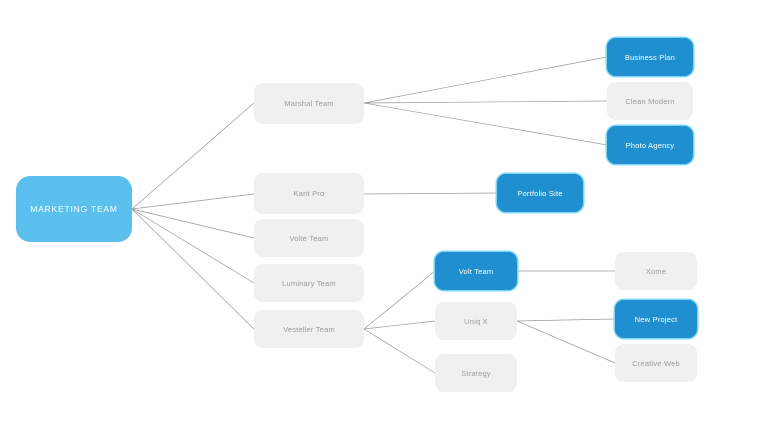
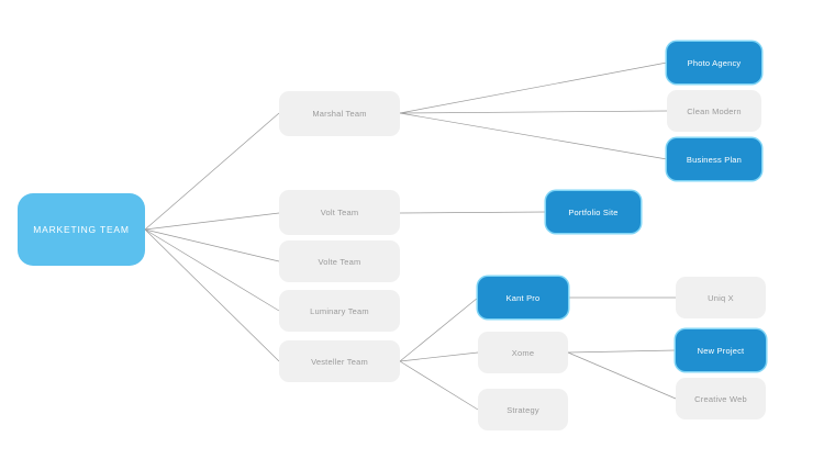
  MARKETING TEAM
  Marshal Team
- Kant Pro
+ Volt Team
  Volte Team
  Luminary Team
  Vesteller Team
- Business Plan
+ Photo Agency
  Clean Modern
- Photo Agency
+ Business Plan
  Portfolio Site
- Volt Team
+ Kant Pro
- Uniq X
+ Xome
  Strategy
- Xome
+ Uniq X
  New Project
  Creative Web
